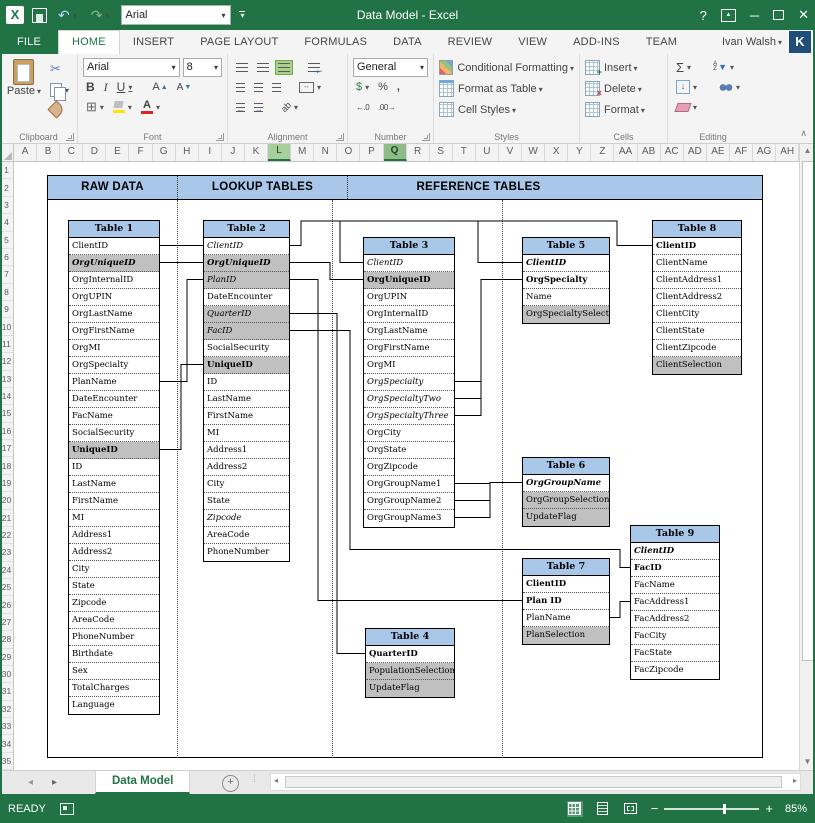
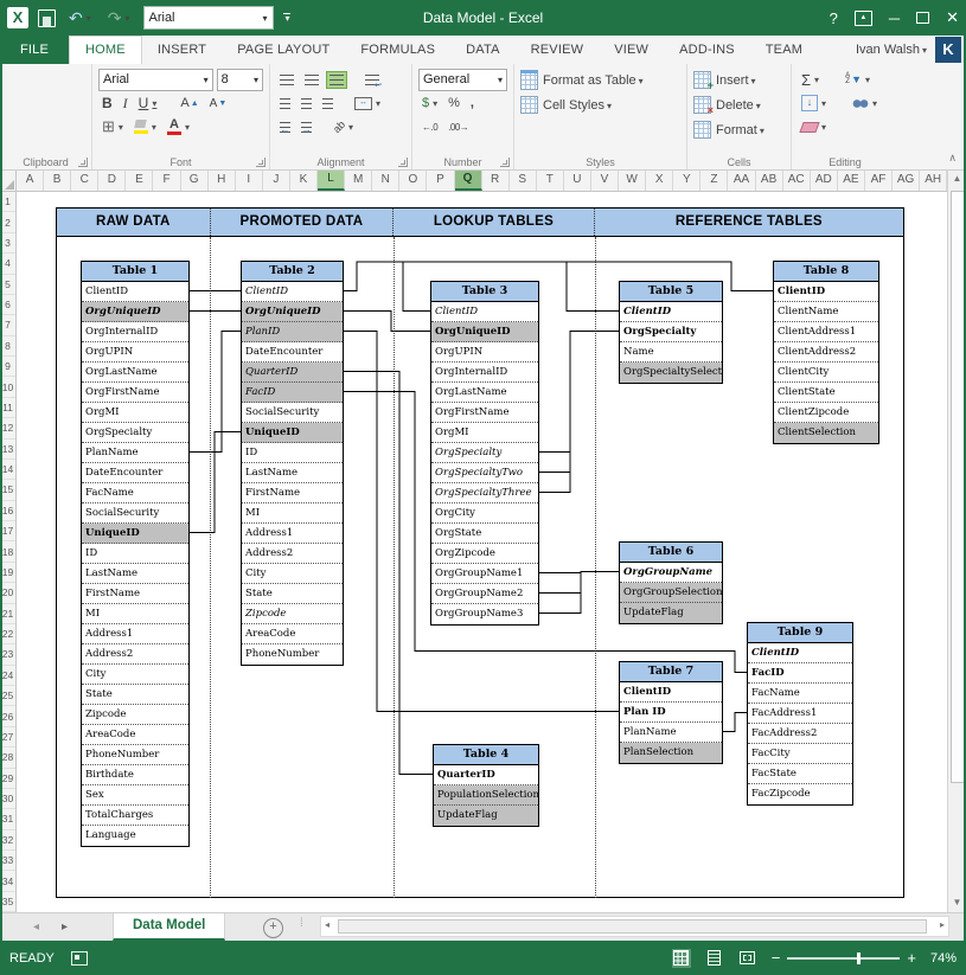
  X
  Arial
  Data Model - Excel
  ?
  ─
  ✕
  FILE
  HOME
  INSERT
  PAGE LAYOUT
  FORMULAS
  DATA
  REVIEW
  VIEW
  ADD-INS
  TEAM
  Ivan Walsh
  K
- Paste
  Clipboard
  Arial
  8
  B
  I
  U
  A
  A
  A
  Font
  Alignment
  General
  $
  %
  ,
  ←.0
  .00→
  Number
- Conditional Formatting
  Format as Table
  Cell Styles
  Styles
  Insert
  Delete
  Format
  Cells
  Σ
  ▼
  ↓
  Editing
  ∧
  A
  B
  C
  D
  E
  F
  G
  H
  I
  J
  K
  L
  M
  N
  O
  P
  Q
  R
  S
  T
  U
  V
  W
  X
  Y
  Z
  AA
  AB
  AC
  AD
  AE
  AF
  AG
  AH
  1
  2
  3
  4
  5
  6
  7
  8
  9
  10
  11
  12
  13
  14
  15
  16
  17
  18
  19
  20
  21
  22
  23
  24
  25
  26
  27
  28
  29
  30
  31
  32
  33
  34
  35
  RAW DATA
+ PROMOTED DATA
  LOOKUP TABLES
  REFERENCE TABLES
  Table 1
  ClientID
  OrgUniqueID
  OrgInternalID
  OrgUPIN
  OrgLastName
  OrgFirstName
  OrgMI
  OrgSpecialty
  PlanName
  DateEncounter
  FacName
  SocialSecurity
  UniqueID
  ID
  LastName
  FirstName
  MI
  Address1
  Address2
  City
  State
  Zipcode
  AreaCode
  PhoneNumber
  Birthdate
  Sex
  TotalCharges
  Language
  Table 2
  ClientID
  OrgUniqueID
  PlanID
  DateEncounter
  QuarterID
  FacID
  SocialSecurity
  UniqueID
  ID
  LastName
  FirstName
  MI
  Address1
  Address2
  City
  State
  Zipcode
  AreaCode
  PhoneNumber
  Table 3
  ClientID
  OrgUniqueID
  OrgUPIN
  OrgInternalID
  OrgLastName
  OrgFirstName
  OrgMI
  OrgSpecialty
  OrgSpecialtyTwo
  OrgSpecialtyThree
  OrgCity
  OrgState
  OrgZipcode
  OrgGroupName1
  OrgGroupName2
  OrgGroupName3
  Table 4
  QuarterID
  PopulationSelection
  UpdateFlag
  Table 5
  ClientID
  OrgSpecialty
  Name
  OrgSpecialtySelect
  Table 6
  OrgGroupName
  OrgGroupSelection
  UpdateFlag
  Table 7
  ClientID
  Plan ID
  PlanName
  PlanSelection
  Table 8
  ClientID
  ClientName
  ClientAddress1
  ClientAddress2
  ClientCity
  ClientState
  ClientZipcode
  ClientSelection
  Table 9
  ClientID
  FacID
  FacName
  FacAddress1
  FacAddress2
  FacCity
  FacState
  FacZipcode
  ▲
  ▼
  ◂
  ▸
  Data Model
  +
  ⁞
  ◂
  ▸
  READY
  −
  +
- 85%
+ 74%
